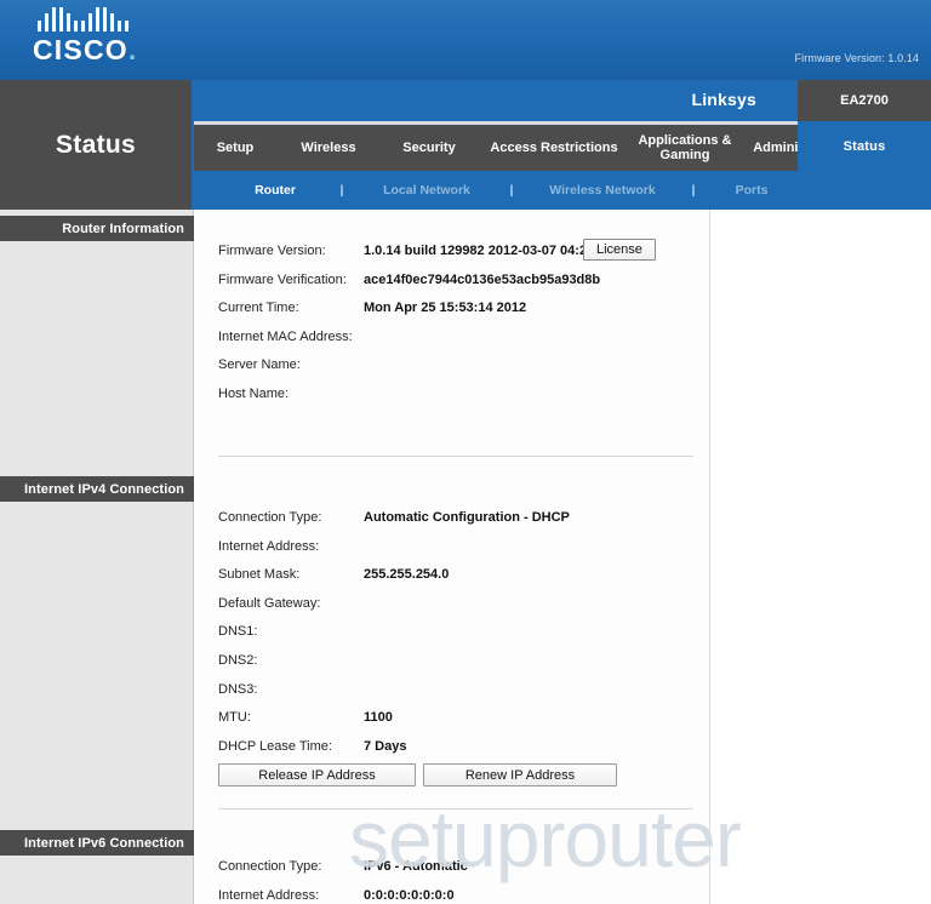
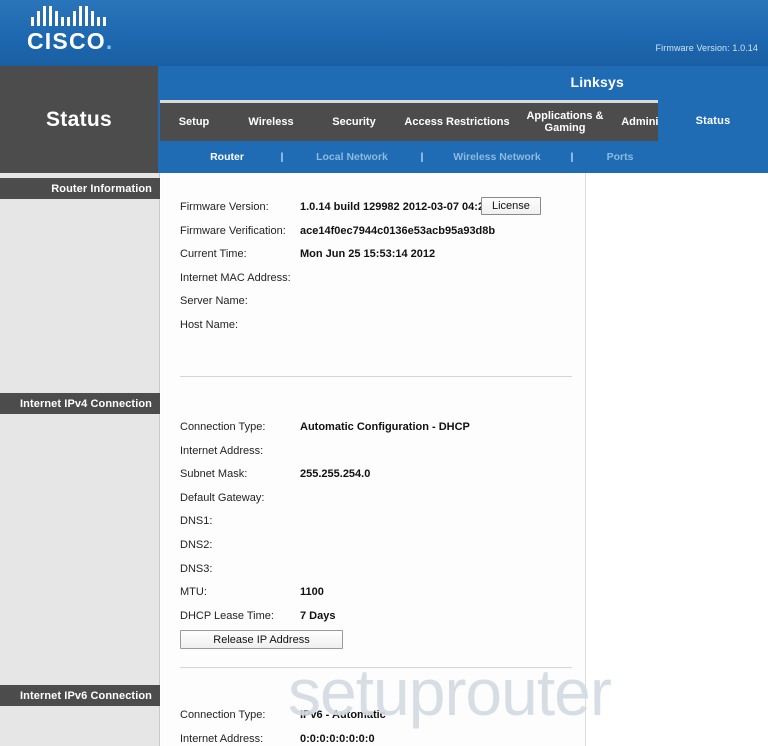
  CISCO.
  Firmware Version: 1.0.14
  Status
  Linksys
- EA2700
  Setup
  Wireless
  Security
  Access Restrictions
  Applications & Gaming
  Status
  Router
  |
  Local Network
  |
  Wireless Network
  |
  Ports
  Router Information
  Internet IPv4 Connection
  Internet IPv6 Connection
  Firmware Version:
  1.0.14 build 129982 2012-03-07 04:
  License
  Firmware Verification:
  ace14f0ec7944c0136e53acb95a93d8b
  Current Time:
- Mon Apr 25 15:53:14 2012
+ Mon Jun 25 15:53:14 2012
  Internet MAC Address:
  Server Name:
  Host Name:
  Connection Type:
  Automatic Configuration - DHCP
  Internet Address:
  Subnet Mask:
  255.255.254.0
  Default Gateway:
  DNS1:
  DNS2:
  DNS3:
  MTU:
  1100
  DHCP Lease Time:
  7 Days
  Release IP Address
- Renew IP Address
  Connection Type:
  IPv6 - Automatic
  Internet Address:
  0:0:0:0:0:0:0:0
  setuprouter
